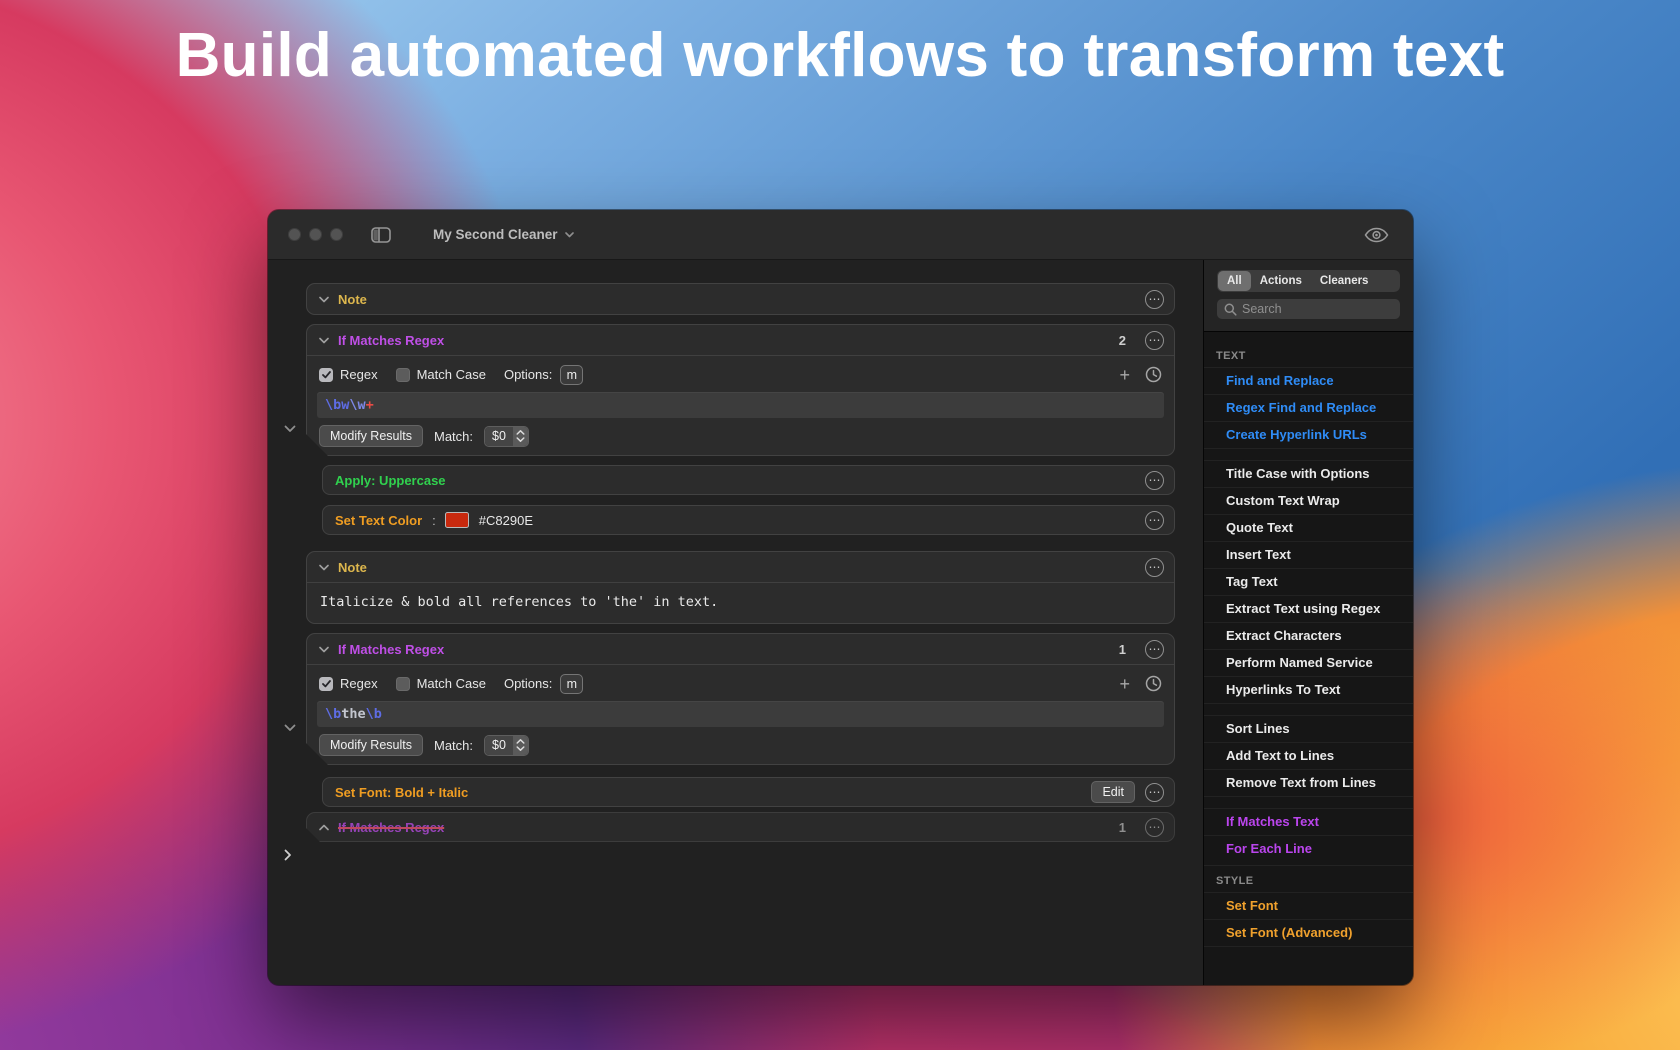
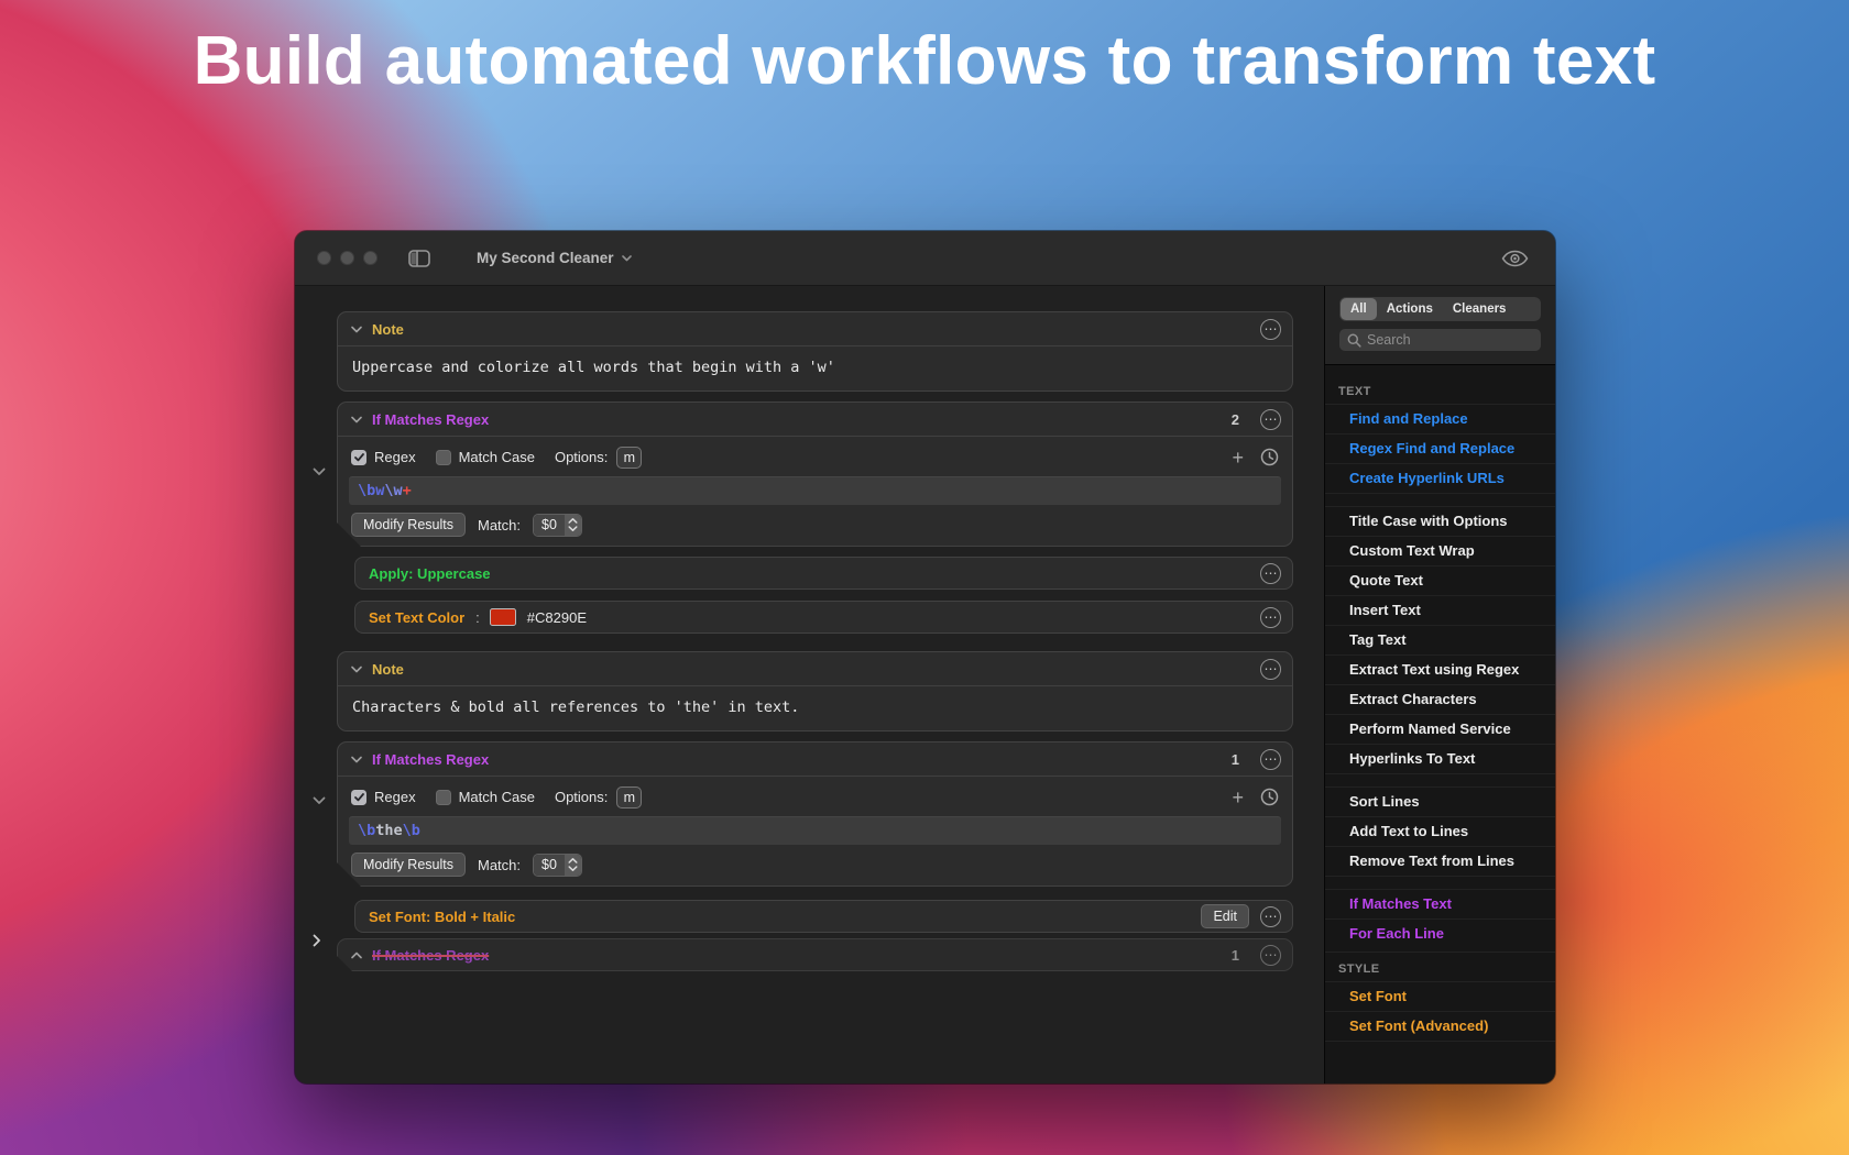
  Build automated workflows to transform text
  My Second Cleaner
  Note
  ⋯
+ Uppercase and colorize all words that begin with a 'w'
  If Matches Regex
  2
  ⋯
  Regex
  Match Case
  Options:
  m
  +
  \bw
  \w
  +
  Modify Results
  Match:
  $0
  Apply: Uppercase
  ⋯
  Set Text Color
  :
  #C8290E
  ⋯
  Note
  ⋯
- Italicize & bold all references to 'the' in text.
+ Characters & bold all references to 'the' in text.
  If Matches Regex
  1
  ⋯
  Regex
  Match Case
  Options:
  m
  +
  \b
  the
  \b
  Modify Results
  Match:
  $0
  Set Font: Bold + Italic
  Edit
  ⋯
  If Matches Regex
  1
  ⋯
  All
  Actions
  Cleaners
  Search
  TEXT
  Find and Replace
  Regex Find and Replace
  Create Hyperlink URLs
  Title Case with Options
  Custom Text Wrap
  Quote Text
  Insert Text
  Tag Text
  Extract Text using Regex
  Extract Characters
  Perform Named Service
  Hyperlinks To Text
  Sort Lines
  Add Text to Lines
  Remove Text from Lines
  If Matches Text
  For Each Line
  STYLE
  Set Font
  Set Font (Advanced)
